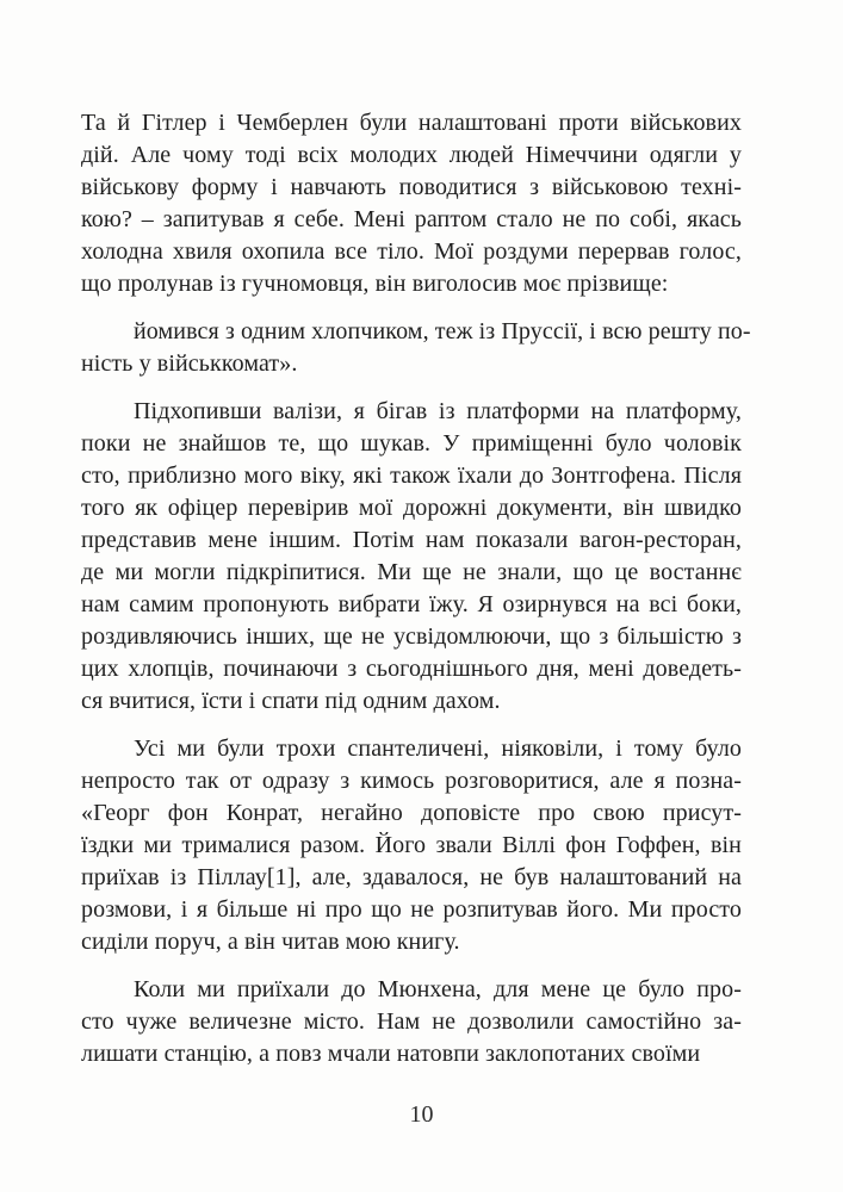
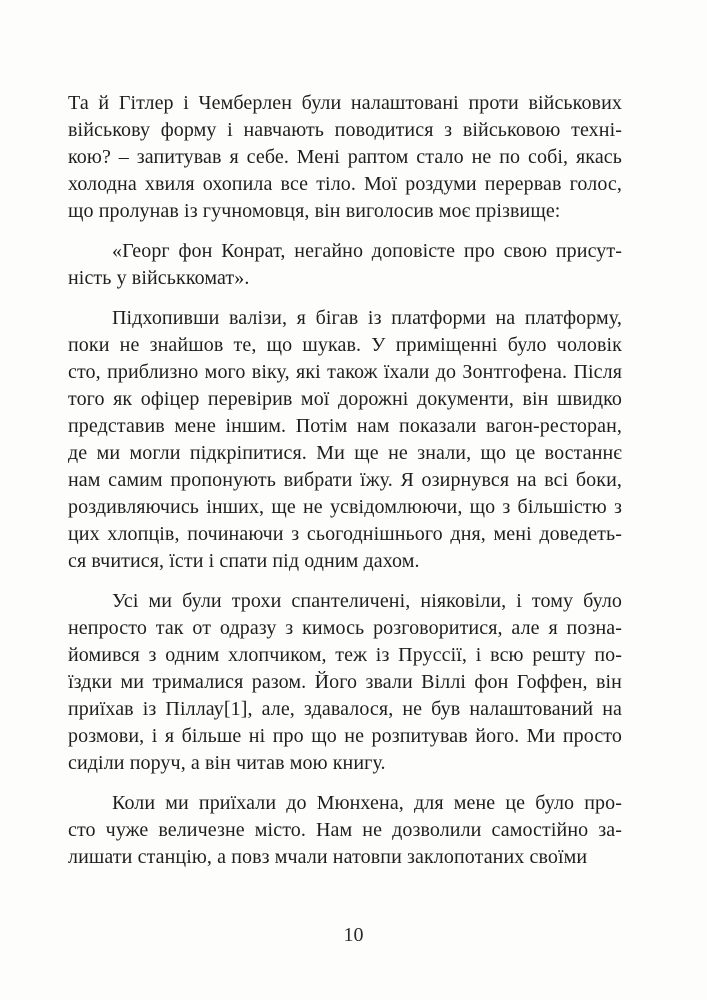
  Та й Гітлер і Чемберлен були налаштовані проти військових
- дій. Але чому тоді всіх молодих людей Німеччини одягли у
  військову форму і навчають поводитися з військовою техні-
  кою? – запитував я себе. Мені раптом стало не по собі, якась
  холодна хвиля охопила все тіло. Мої роздуми перервав голос,
  що пролунав із гучномовця, він виголосив моє прізвище:
- йомився з одним хлопчиком, теж із Пруссії, і всю решту по-
+ «Георг фон Конрат, негайно доповісте про свою присут-
  ність у військкомат».
  Підхопивши валізи, я бігав із платформи на платформу,
  поки не знайшов те, що шукав. У приміщенні було чоловік
  сто, приблизно мого віку, які також їхали до Зонтгофена. Після
  того як офіцер перевірив мої дорожні документи, він швидко
  представив мене іншим. Потім нам показали вагон-ресторан,
  де ми могли підкріпитися. Ми ще не знали, що це востаннє
  нам самим пропонують вибрати їжу. Я озирнувся на всі боки,
  роздивляючись інших, ще не усвідомлюючи, що з більшістю з
  цих хлопців, починаючи з сьогоднішнього дня, мені доведеть-
  ся вчитися, їсти і спати під одним дахом.
  Усі ми були трохи спантеличені, ніяковіли, і тому було
  непросто так от одразу з кимось розговоритися, але я позна-
- «Георг фон Конрат, негайно доповісте про свою присут-
+ йомився з одним хлопчиком, теж із Пруссії, і всю решту по-
  їздки ми трималися разом. Його звали Віллі фон Гоффен, він
  приїхав із Піллау[1], але, здавалося, не був налаштований на
  розмови, і я більше ні про що не розпитував його. Ми просто
  сиділи поруч, а він читав мою книгу.
  Коли ми приїхали до Мюнхена, для мене це було про-
  сто чуже величезне місто. Нам не дозволили самостійно за-
  лишати станцію, а повз мчали натовпи заклопотаних своїми
  10
